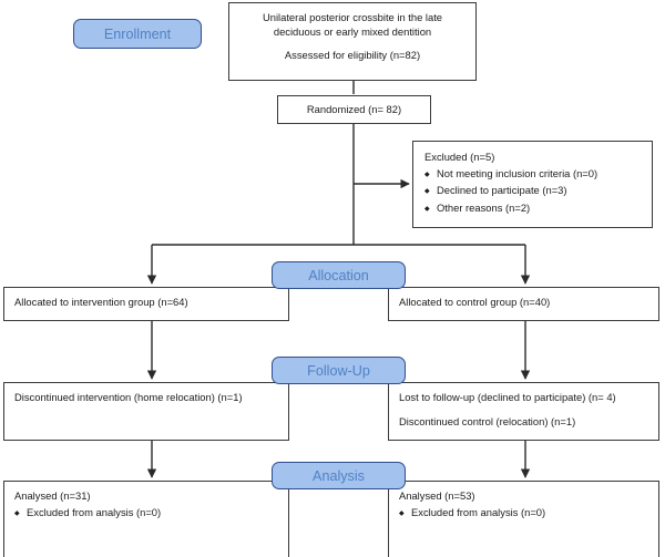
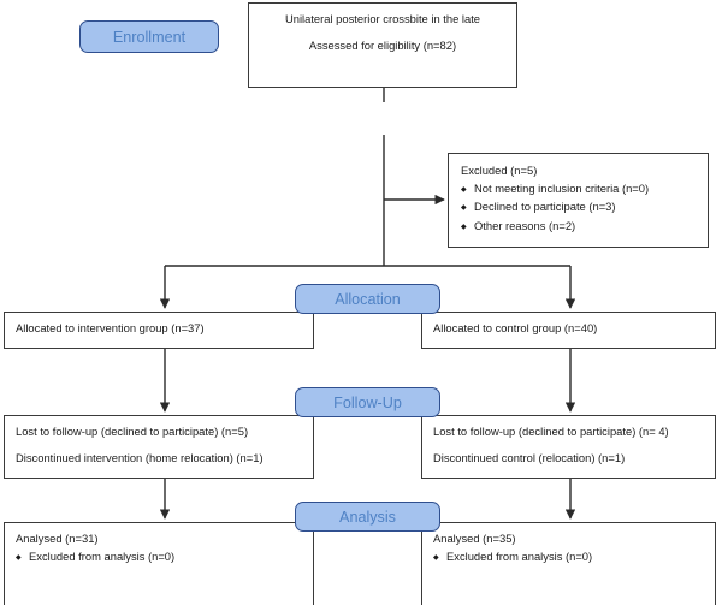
  Unilateral posterior crossbite in the late
- deciduous or early mixed dentition
  Assessed for eligibility (n=82)
- Randomized (n= 82)
  Excluded (n=5)
  Not meeting inclusion criteria (n=0)
  Declined to participate (n=3)
  Other reasons (n=2)
- Allocated to intervention group (n=64)
+ Allocated to intervention group (n=37)
  Allocated to control group (n=40)
+ Lost to follow-up (declined to participate) (n=5)
  Discontinued intervention (home relocation) (n=1)
  Lost to follow-up (declined to participate) (n= 4)
  Discontinued control (relocation) (n=1)
  Analysed (n=31)
  Excluded from analysis (n=0)
- Analysed (n=53)
+ Analysed (n=35)
  Excluded from analysis (n=0)
  Enrollment
  Allocation
  Follow-Up
  Analysis
